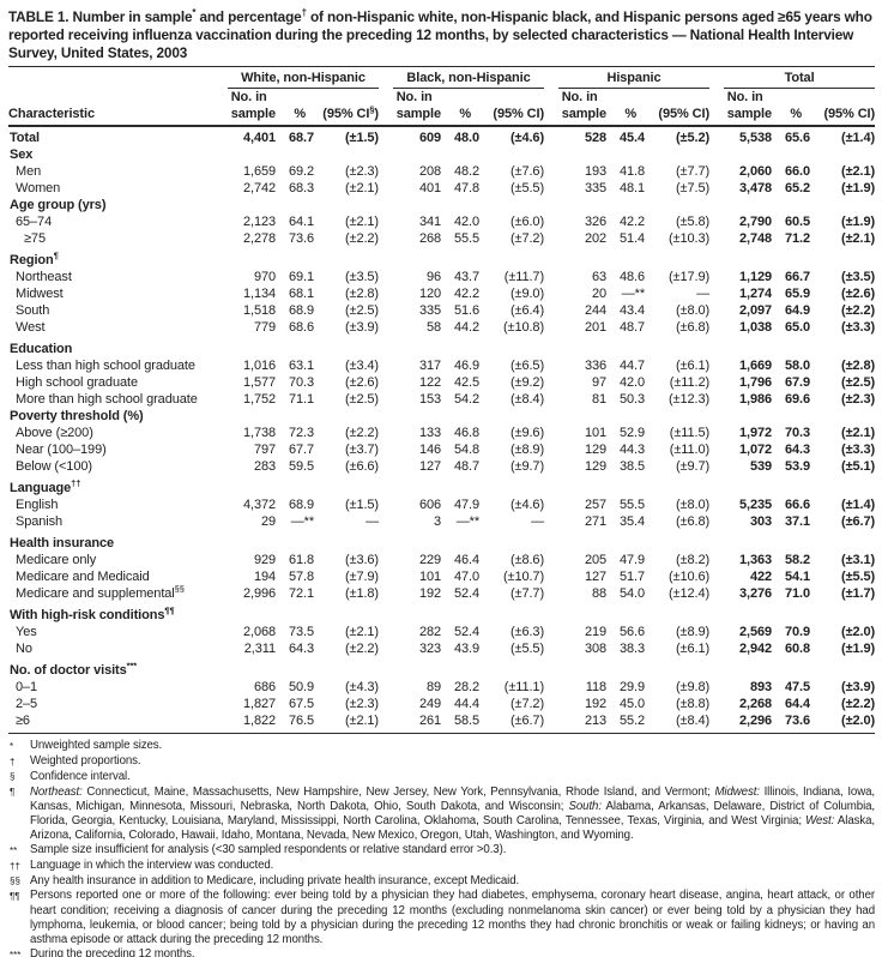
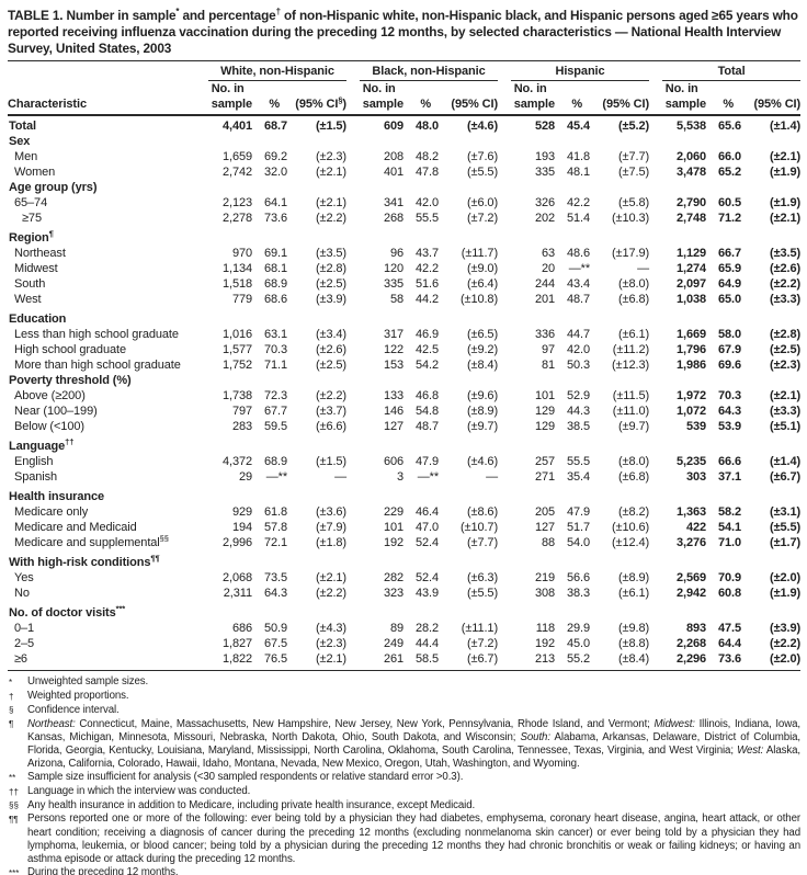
  TABLE 1. Number in sample* and percentage† of non-Hispanic white, non-Hispanic black, and Hispanic persons aged ≥65 years who reported receiving influenza vaccination during the preceding 12 months, by selected characteristics — National Health Interview Survey, United States, 2003
  	White, non-Hispanic	Black, non-Hispanic	Hispanic	Total
  Characteristic	No. insample	%	(95% CI§)	No. insample	%	(95% CI)	No. insample	%	(95% CI)	No. insample	%	(95% CI)
  Total	4,401	68.7	(±1.5)	609	48.0	(±4.6)	528	45.4	(±5.2)	5,538	65.6	(±1.4)
  Sex
  Men	1,659	69.2	(±2.3)	208	48.2	(±7.6)	193	41.8	(±7.7)	2,060	66.0	(±2.1)
- Women	2,742	68.3	(±2.1)	401	47.8	(±5.5)	335	48.1	(±7.5)	3,478	65.2	(±1.9)
+ Women	2,742	32.0	(±2.1)	401	47.8	(±5.5)	335	48.1	(±7.5)	3,478	65.2	(±1.9)
  Age group (yrs)
  65–74	2,123	64.1	(±2.1)	341	42.0	(±6.0)	326	42.2	(±5.8)	2,790	60.5	(±1.9)
  ≥75	2,278	73.6	(±2.2)	268	55.5	(±7.2)	202	51.4	(±10.3)	2,748	71.2	(±2.1)
  Region¶
  Northeast	970	69.1	(±3.5)	96	43.7	(±11.7)	63	48.6	(±17.9)	1,129	66.7	(±3.5)
  Midwest	1,134	68.1	(±2.8)	120	42.2	(±9.0)	20	—**	—	1,274	65.9	(±2.6)
  South	1,518	68.9	(±2.5)	335	51.6	(±6.4)	244	43.4	(±8.0)	2,097	64.9	(±2.2)
  West	779	68.6	(±3.9)	58	44.2	(±10.8)	201	48.7	(±6.8)	1,038	65.0	(±3.3)
  Education
  Less than high school graduate	1,016	63.1	(±3.4)	317	46.9	(±6.5)	336	44.7	(±6.1)	1,669	58.0	(±2.8)
  High school graduate	1,577	70.3	(±2.6)	122	42.5	(±9.2)	97	42.0	(±11.2)	1,796	67.9	(±2.5)
  More than high school graduate	1,752	71.1	(±2.5)	153	54.2	(±8.4)	81	50.3	(±12.3)	1,986	69.6	(±2.3)
  Poverty threshold (%)
  Above (≥200)	1,738	72.3	(±2.2)	133	46.8	(±9.6)	101	52.9	(±11.5)	1,972	70.3	(±2.1)
  Near (100–199)	797	67.7	(±3.7)	146	54.8	(±8.9)	129	44.3	(±11.0)	1,072	64.3	(±3.3)
  Below (<100)	283	59.5	(±6.6)	127	48.7	(±9.7)	129	38.5	(±9.7)	539	53.9	(±5.1)
  Language††
  English	4,372	68.9	(±1.5)	606	47.9	(±4.6)	257	55.5	(±8.0)	5,235	66.6	(±1.4)
  Spanish	29	—**	—	3	—**	—	271	35.4	(±6.8)	303	37.1	(±6.7)
  Health insurance
  Medicare only	929	61.8	(±3.6)	229	46.4	(±8.6)	205	47.9	(±8.2)	1,363	58.2	(±3.1)
  Medicare and Medicaid	194	57.8	(±7.9)	101	47.0	(±10.7)	127	51.7	(±10.6)	422	54.1	(±5.5)
  Medicare and supplemental§§	2,996	72.1	(±1.8)	192	52.4	(±7.7)	88	54.0	(±12.4)	3,276	71.0	(±1.7)
  With high-risk conditions¶¶
  Yes	2,068	73.5	(±2.1)	282	52.4	(±6.3)	219	56.6	(±8.9)	2,569	70.9	(±2.0)
  No	2,311	64.3	(±2.2)	323	43.9	(±5.5)	308	38.3	(±6.1)	2,942	60.8	(±1.9)
  No. of doctor visits***
  0–1	686	50.9	(±4.3)	89	28.2	(±11.1)	118	29.9	(±9.8)	893	47.5	(±3.9)
  2–5	1,827	67.5	(±2.3)	249	44.4	(±7.2)	192	45.0	(±8.8)	2,268	64.4	(±2.2)
  ≥6	1,822	76.5	(±2.1)	261	58.5	(±6.7)	213	55.2	(±8.4)	2,296	73.6	(±2.0)
  *
  Unweighted sample sizes.
  †
  Weighted proportions.
  §
  Confidence interval.
  ¶
  Northeast: Connecticut, Maine, Massachusetts, New Hampshire, New Jersey, New York, Pennsylvania, Rhode Island, and Vermont; Midwest: Illinois, Indiana, Iowa, Kansas, Michigan, Minnesota, Missouri, Nebraska, North Dakota, Ohio, South Dakota, and Wisconsin; South: Alabama, Arkansas, Delaware, District of Columbia, Florida, Georgia, Kentucky, Louisiana, Maryland, Mississippi, North Carolina, Oklahoma, South Carolina, Tennessee, Texas, Virginia, and West Virginia; West: Alaska, Arizona, California, Colorado, Hawaii, Idaho, Montana, Nevada, New Mexico, Oregon, Utah, Washington, and Wyoming.
  **
  Sample size insufficient for analysis (<30 sampled respondents or relative standard error >0.3).
  ††
  Language in which the interview was conducted.
  §§
  Any health insurance in addition to Medicare, including private health insurance, except Medicaid.
  ¶¶
  Persons reported one or more of the following: ever being told by a physician they had diabetes, emphysema, coronary heart disease, angina, heart attack, or other heart condition; receiving a diagnosis of cancer during the preceding 12 months (excluding nonmelanoma skin cancer) or ever being told by a physician they had lymphoma, leukemia, or blood cancer; being told by a physician during the preceding 12 months they had chronic bronchitis or weak or failing kidneys; or having an asthma episode or attack during the preceding 12 months.
  ***
  During the preceding 12 months.
